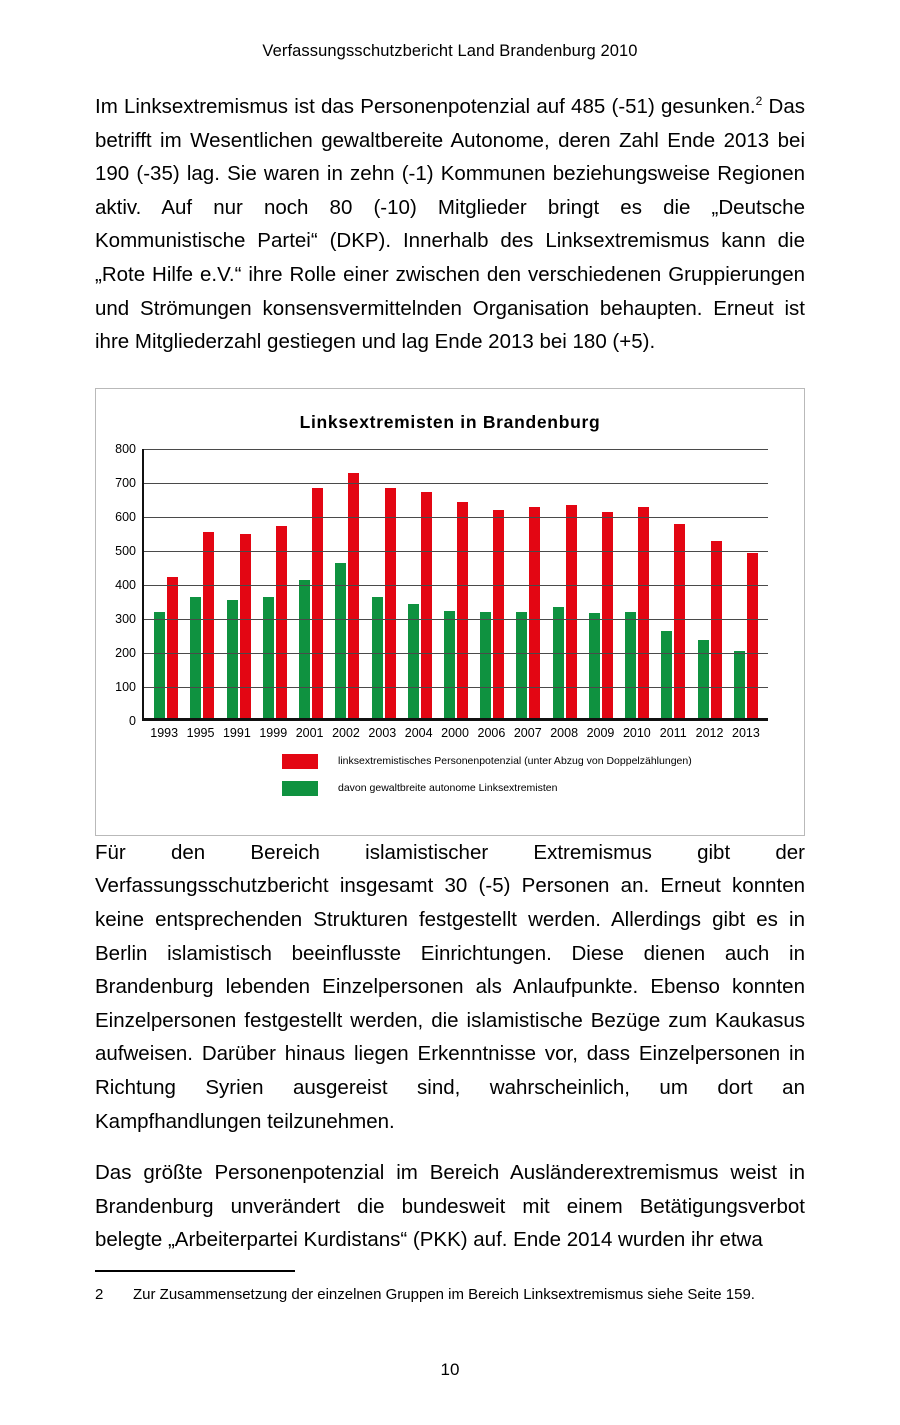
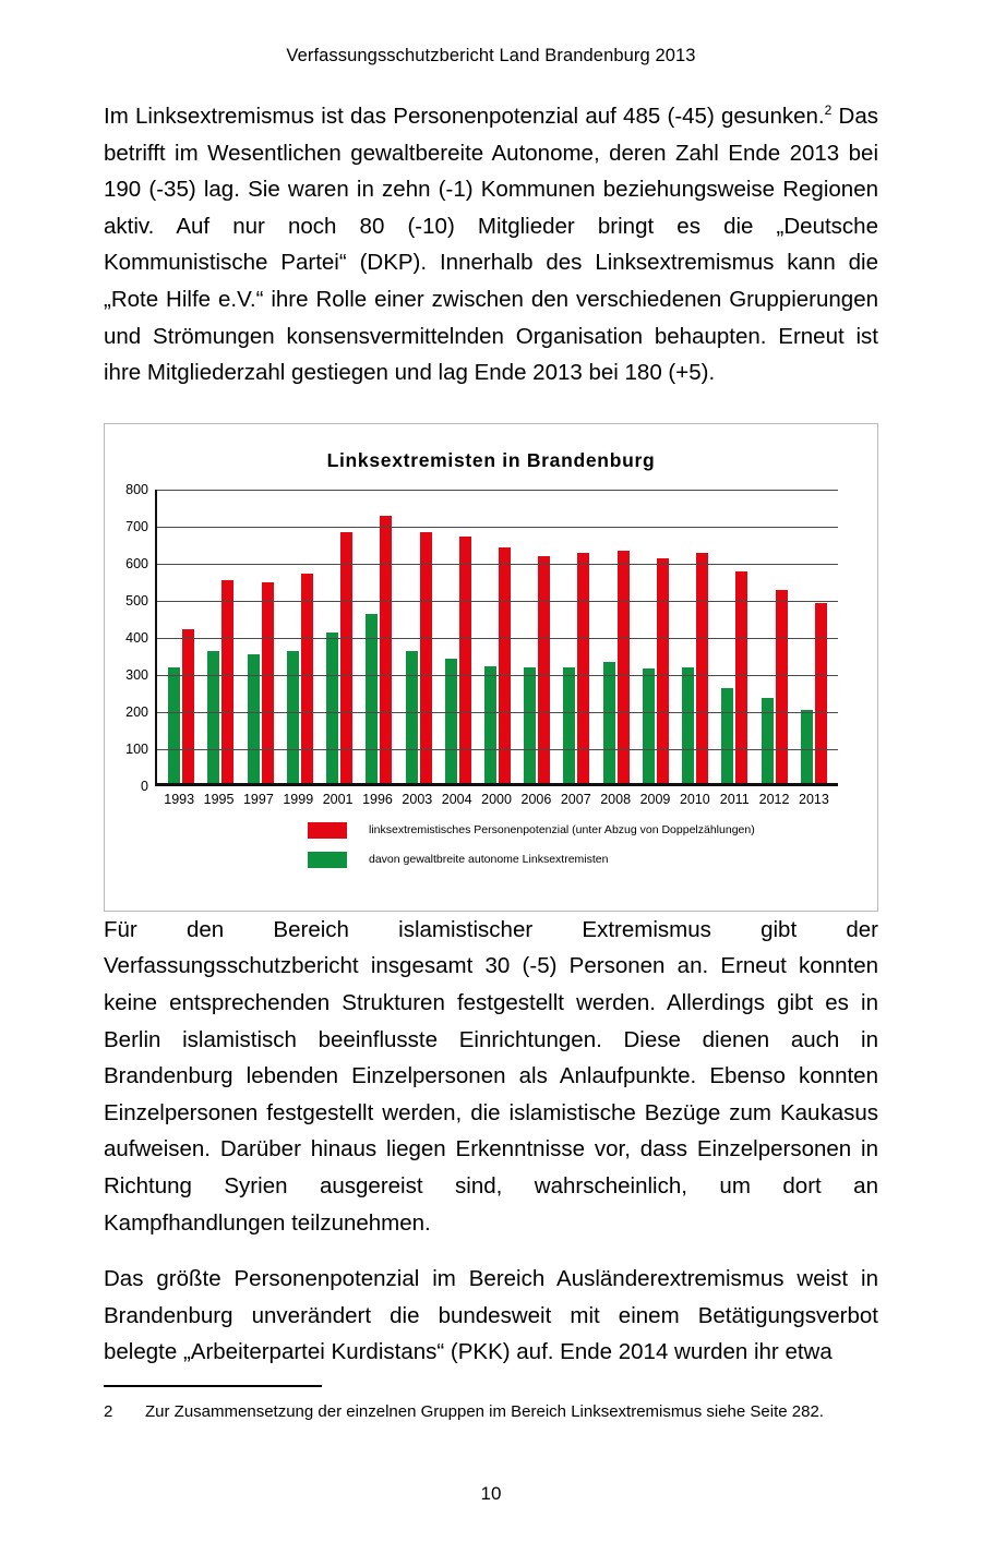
- Verfassungsschutzbericht Land Brandenburg 2010
+ Verfassungsschutzbericht Land Brandenburg 2013
- Im Linksextremismus ist das Personenpotenzial auf 485 (-51) gesunken.2 Das betrifft im Wesentlichen gewaltbereite Autonome, deren Zahl Ende 2013 bei 190 (-35) lag. Sie waren in zehn (-1) Kommunen beziehungsweise Regionen aktiv. Auf nur noch 80 (-10) Mitglieder bringt es die „Deutsche Kommunistische Partei“ (DKP). Innerhalb des Linksextremismus kann die „Rote Hilfe e.V.“ ihre Rolle einer zwischen den verschiedenen Gruppierungen und Strömungen konsensvermittelnden Organisation behaupten. Erneut ist ihre Mitgliederzahl gestiegen und lag Ende 2013 bei 180 (+5).
+ Im Linksextremismus ist das Personenpotenzial auf 485 (-45) gesunken.2 Das betrifft im Wesentlichen gewaltbereite Autonome, deren Zahl Ende 2013 bei 190 (-35) lag. Sie waren in zehn (-1) Kommunen beziehungsweise Regionen aktiv. Auf nur noch 80 (-10) Mitglieder bringt es die „Deutsche Kommunistische Partei“ (DKP). Innerhalb des Linksextremismus kann die „Rote Hilfe e.V.“ ihre Rolle einer zwischen den verschiedenen Gruppierungen und Strömungen konsensvermittelnden Organisation behaupten. Erneut ist ihre Mitgliederzahl gestiegen und lag Ende 2013 bei 180 (+5).
  Linksextremisten in Brandenburg
  800
  700
  600
  500
  400
  300
  200
  100
  0
  1993
  1995
- 1991
+ 1997
  1999
  2001
- 2002
+ 1996
  2003
  2004
  2000
  2006
  2007
  2008
  2009
  2010
  2011
  2012
  2013
  linksextremistisches Personenpotenzial (unter Abzug von Doppelzählungen)
  davon gewaltbreite autonome Linksextremisten
  Für den Bereich islamistischer Extremismus gibt der Verfassungsschutzbericht insgesamt 30 (-5) Personen an. Erneut konnten keine entsprechenden Strukturen festgestellt werden. Allerdings gibt es in Berlin islamistisch beeinflusste Einrichtungen. Diese dienen auch in Brandenburg lebenden Einzelpersonen als Anlaufpunkte. Ebenso konnten Einzelpersonen festgestellt werden, die islamistische Bezüge zum Kaukasus aufweisen. Darüber hinaus liegen Erkenntnisse vor, dass Einzelpersonen in Richtung Syrien ausgereist sind, wahrscheinlich, um dort an Kampfhandlungen teilzunehmen.
  Das größte Personenpotenzial im Bereich Ausländerextremismus weist in Brandenburg unverändert die bundesweit mit einem Betätigungsverbot belegte „Arbeiterpartei Kurdistans“ (PKK) auf. Ende 2014 wurden ihr etwa
  2
- Zur Zusammensetzung der einzelnen Gruppen im Bereich Linksextremismus siehe Seite 159.
+ Zur Zusammensetzung der einzelnen Gruppen im Bereich Linksextremismus siehe Seite 282.
  10
